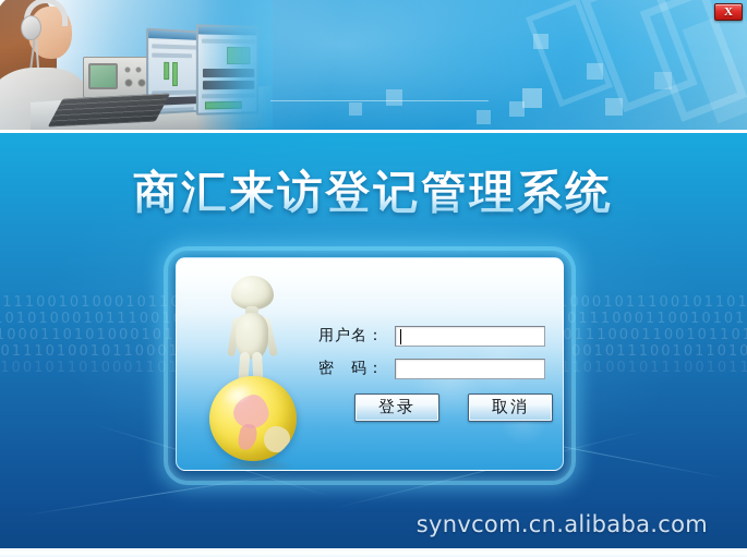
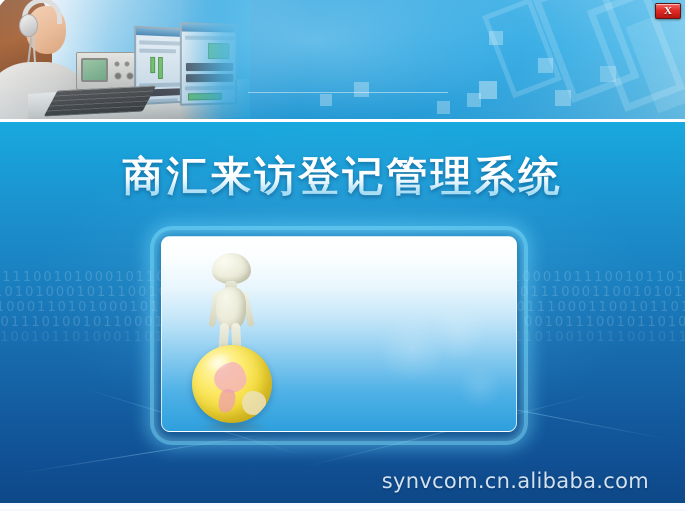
  X
  111001010001011
  010100010111001
  1000110101000101
  0111010010110001
  1001011010001101
  10001011100101101
  0111000110010101
  0111000110010110
  0010111001011010
  11010010111001011
  商汇来访登记管理系统
- 用户名：
- 密 码：
- 登录
- 取消
  synvcom.cn.alibaba.com
